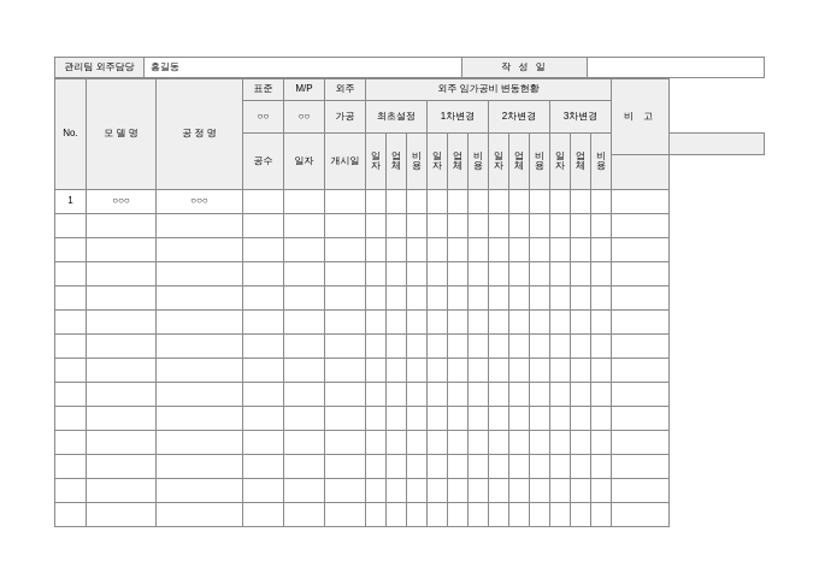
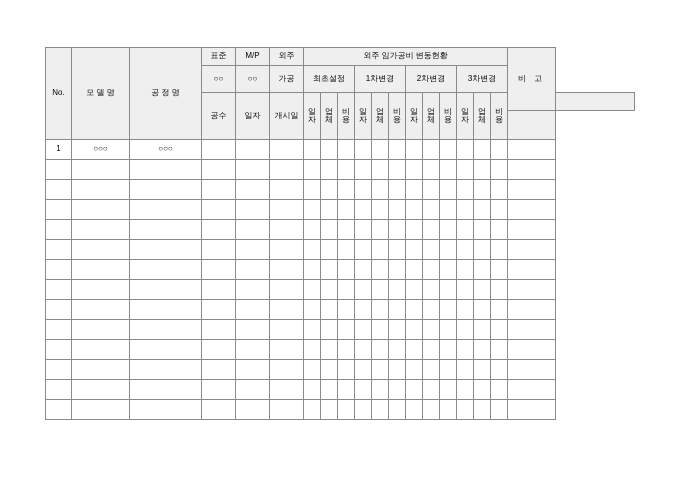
- 관리팀 외주담당	홍길동	작 성 일
  No.	모 델 명	공 정 명	표준	M/P	외주	외주 임가공비 변동현황	비 고
  ○○	○○	가공	최초설정	1차변경	2차변경	3차변경
  공수	일자	개시일	일자	업체	비용	일자	업체	비용	일자	업체	비용	일자	업체	비용
  1	○○○	○○○
